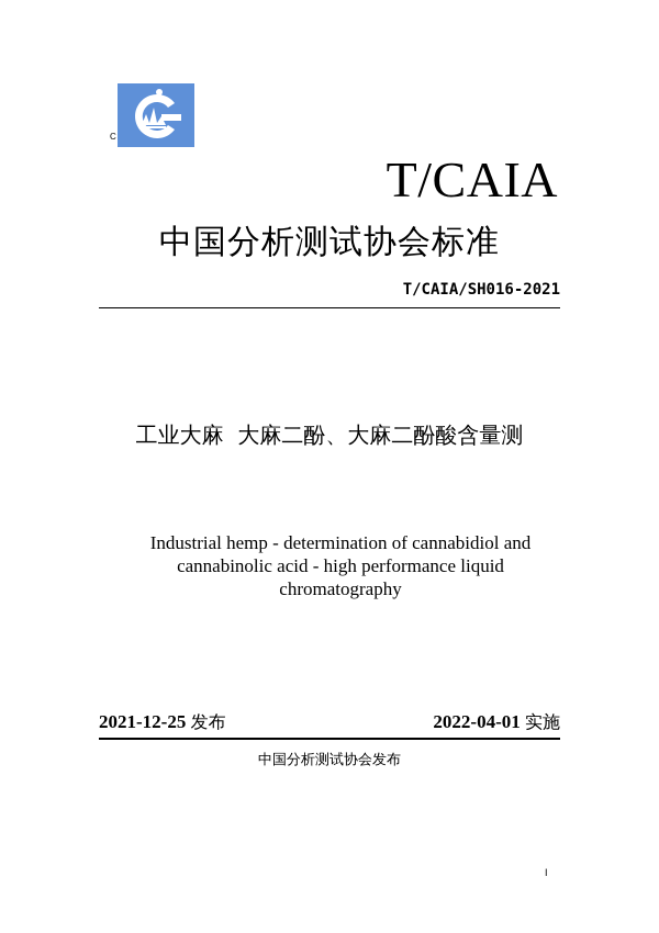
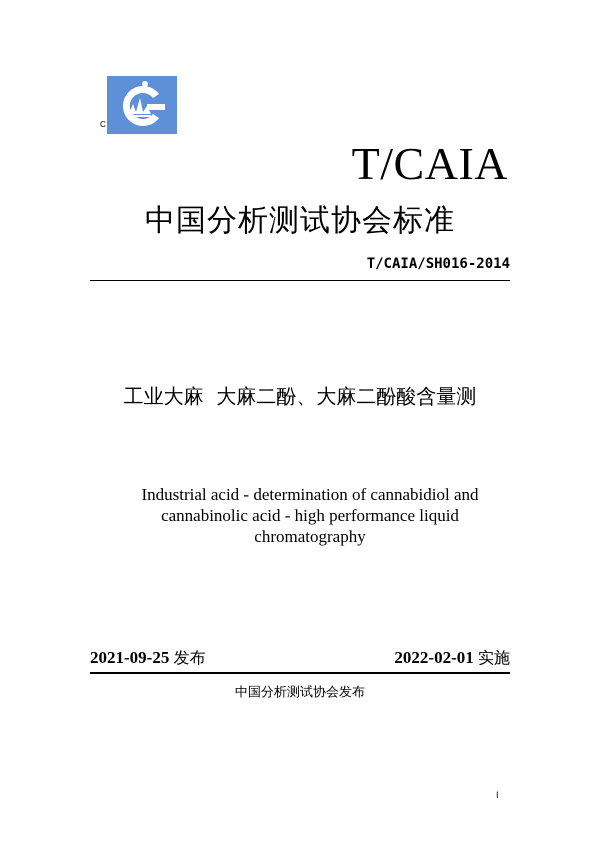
  C
  T/CAIA
  中国分析测试协会标准
- T/CAIA/SH016-2021
+ T/CAIA/SH016-2014
  工业大麻 大麻二酚、大麻二酚酸含量测
- Industrial hemp - determination of cannabidiol and cannabinolic acid - high performance liquid chromatography
+ Industrial acid - determination of cannabidiol and cannabinolic acid - high performance liquid chromatography
- 2021-12-25 发布
+ 2021-09-25 发布
- 2022-04-01 实施
+ 2022-02-01 实施
  中国分析测试协会发布
  I
